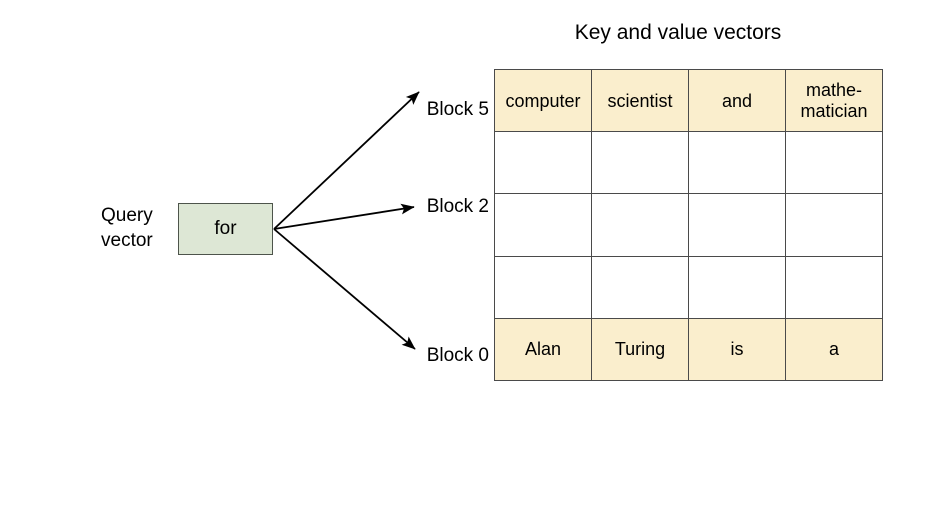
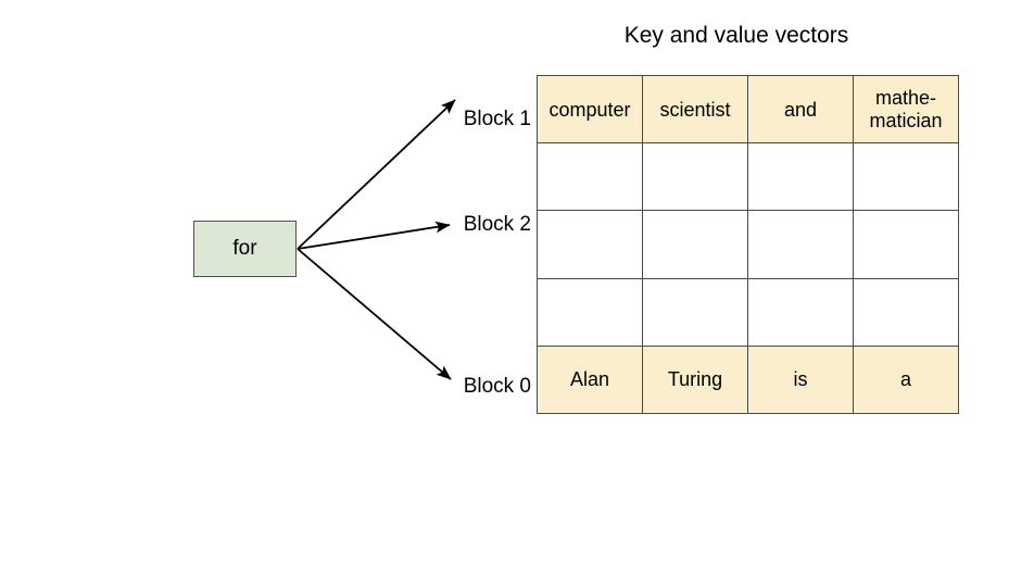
  Key and value vectors
- Query
- vector
  for
- Block 5
+ Block 1
  Block 2
  Block 0
  computer	scientist	and	mathe-matician
  Alan	Turing	is	a
